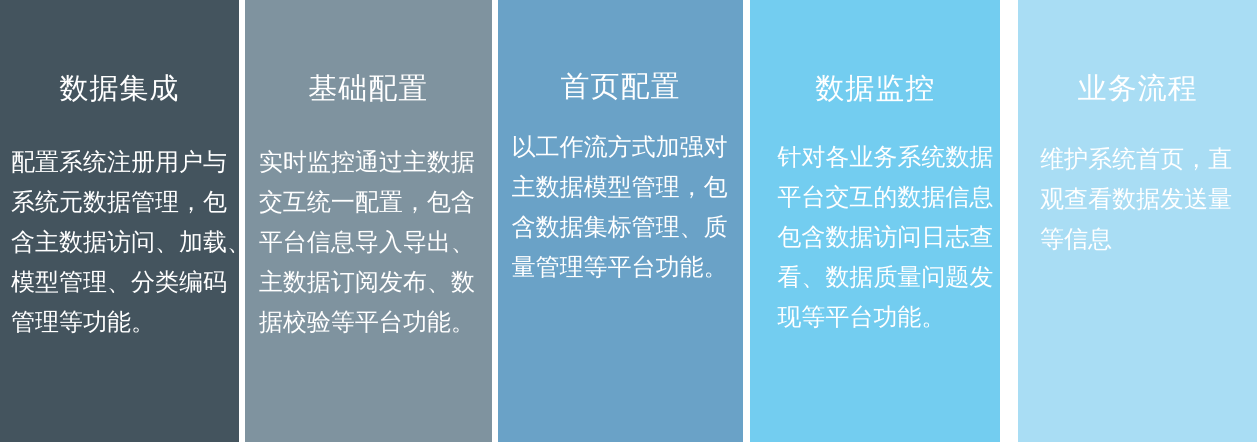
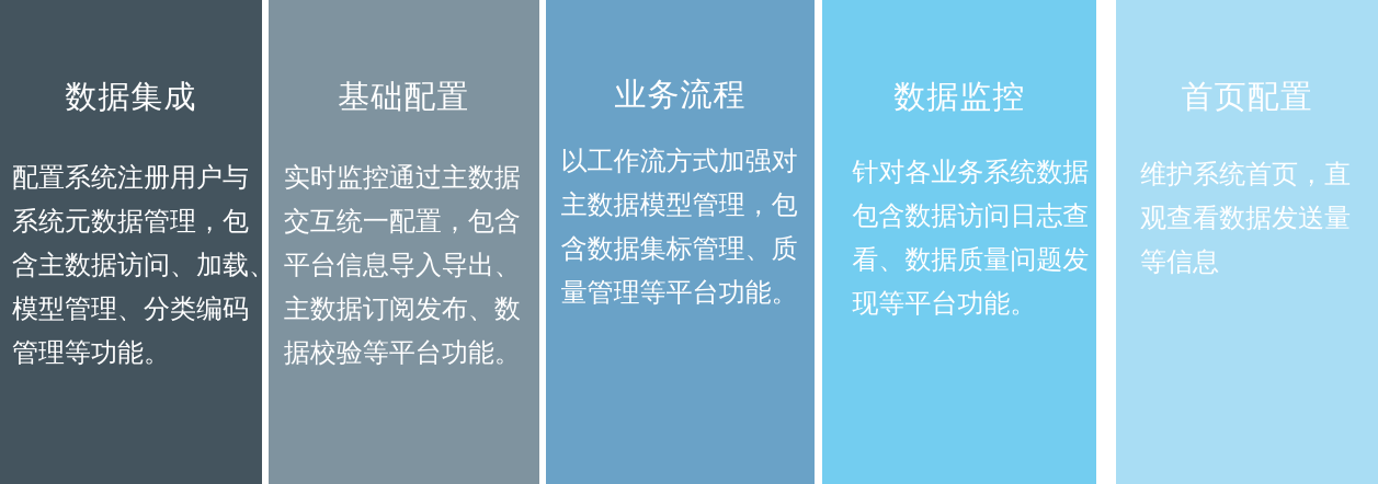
  数据集成
  配置系统注册用户与
  系统元数据管理，包
  含主数据访问、加载、
  模型管理、分类编码
  管理等功能。
  基础配置
  实时监控通过主数据
  交互统一配置，包含
  平台信息导入导出、
  主数据订阅发布、数
  据校验等平台功能。
- 首页配置
+ 业务流程
  以工作流方式加强对
  主数据模型管理，包
  含数据集标管理、质
  量管理等平台功能。
  数据监控
  针对各业务系统数据
- 平台交互的数据信息，
  包含数据访问日志查
  看、数据质量问题发
  现等平台功能。
- 业务流程
+ 首页配置
  维护系统首页，直
  观查看数据发送量
  等信息
